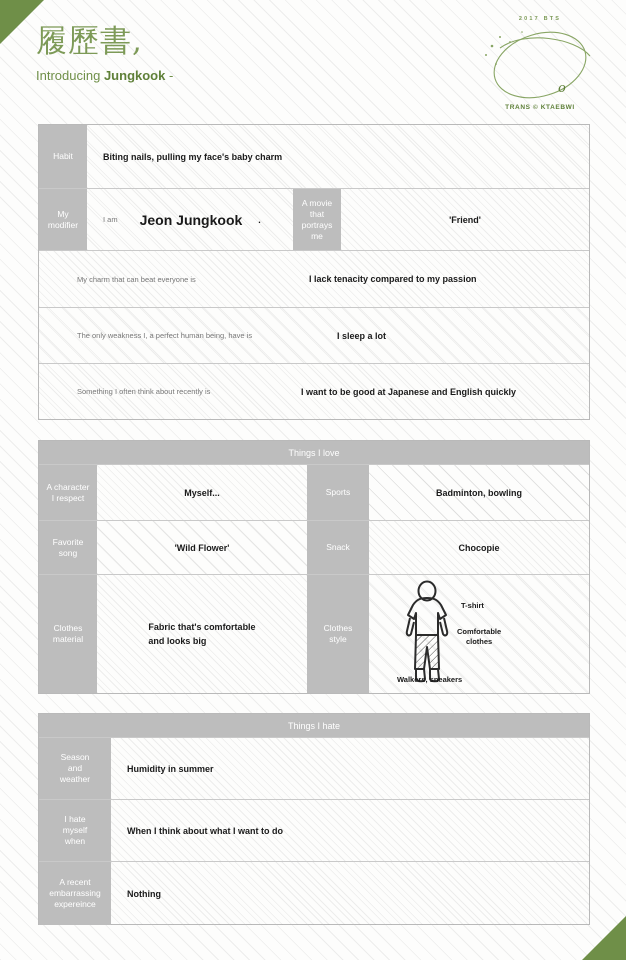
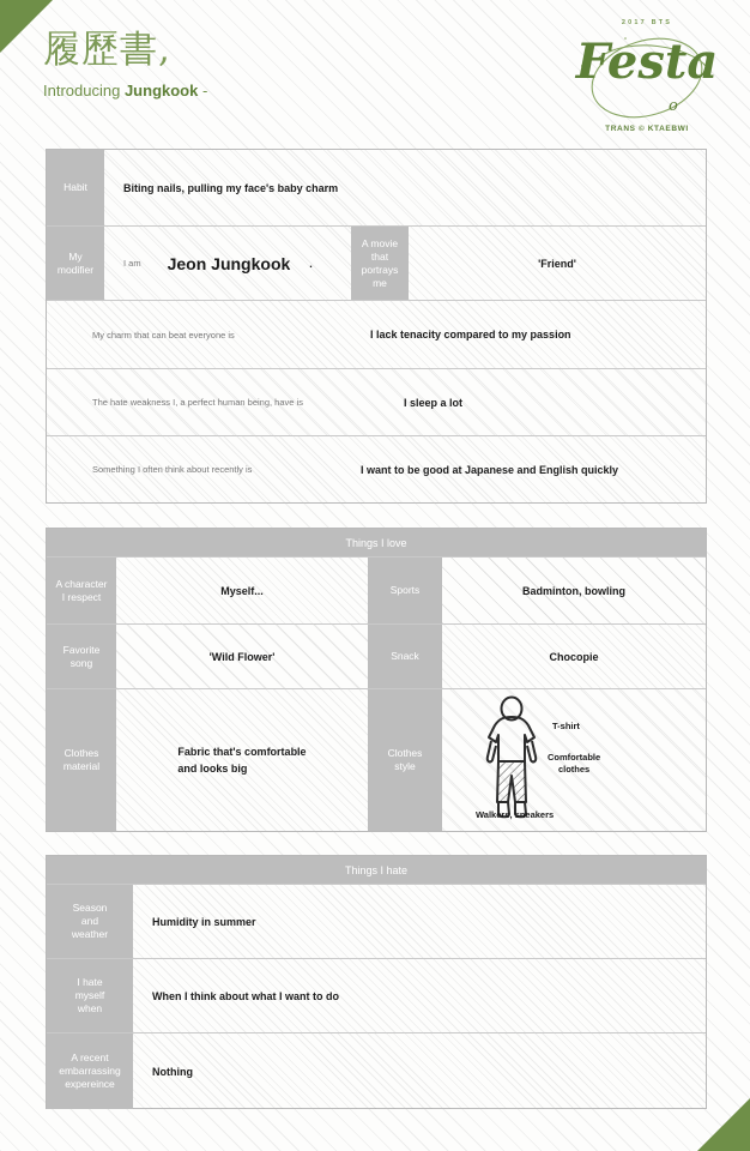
  履歷書,
  Introducing Jungkook -
  o
+ Festa
  Habit
  Biting nails, pulling my face's baby charm
  My
  modifier
  I am
  Jeon Jungkook
  .
  A movie
  that
  portrays
  me
  'Friend'
  My charm that can beat everyone is
  I lack tenacity compared to my passion
- The only weakness I, a perfect human being, have is
+ The hate weakness I, a perfect human being, have is
  I sleep a lot
  Something I often think about recently is
  I want to be good at Japanese and English quickly
  Things I love
  A character
  I respect
  Myself...
  Sports
  Badminton, bowling
  Favorite
  song
  'Wild Flower'
  Snack
  Chocopie
  Clothes
  material
  Fabric that's comfortable
  and looks big
  Clothes
  style
  T-shirt
  Comfortable
  clothes
  Walkers, sneakers
  Things I hate
  Season
  and
  weather
  Humidity in summer
  I hate
  myself
  when
  When I think about what I want to do
  A recent
  embarrassing
  expereince
  Nothing
